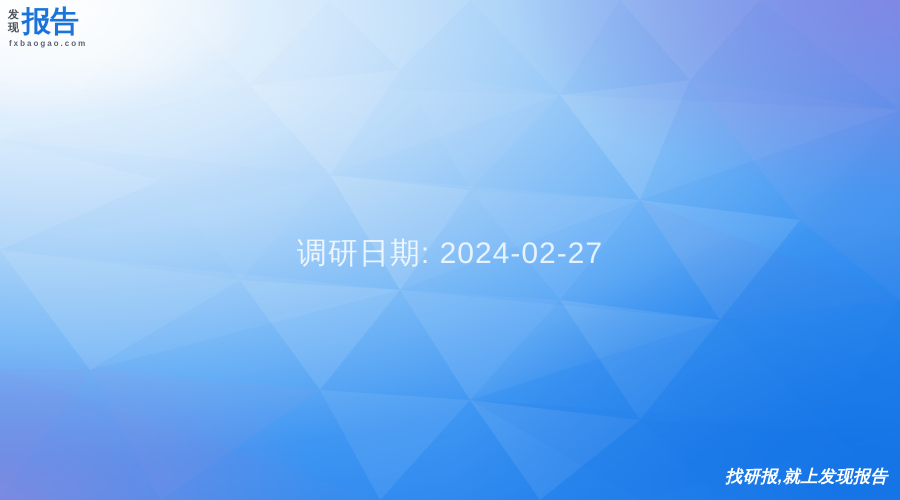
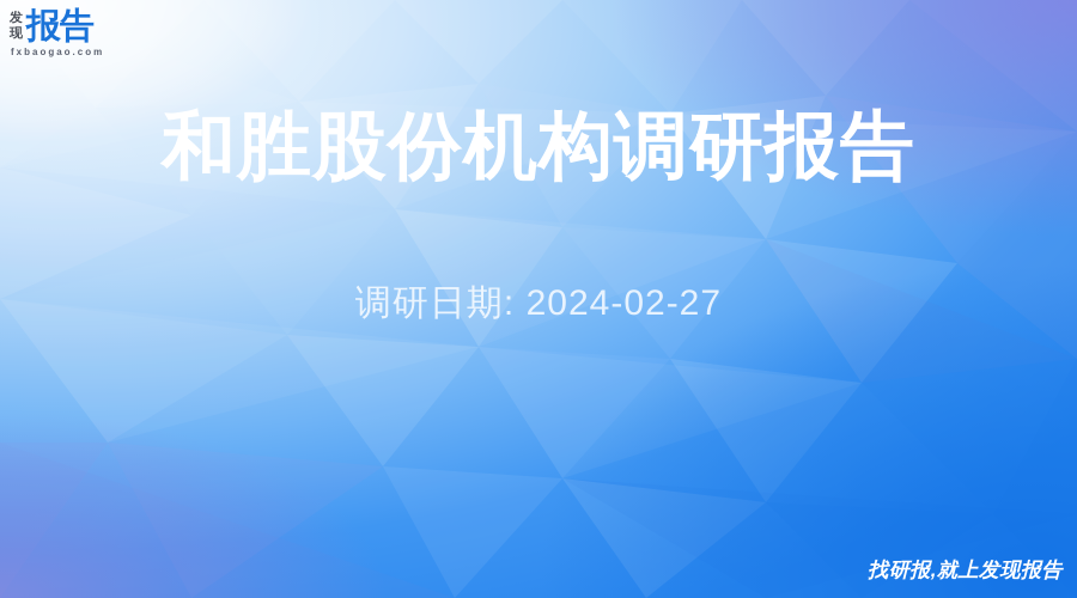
  发
  现
  报告
  fxbaogao.com
+ 和胜股份机构调研报告
  调研日期: 2024-02-27
  找研报,就上发现报告
